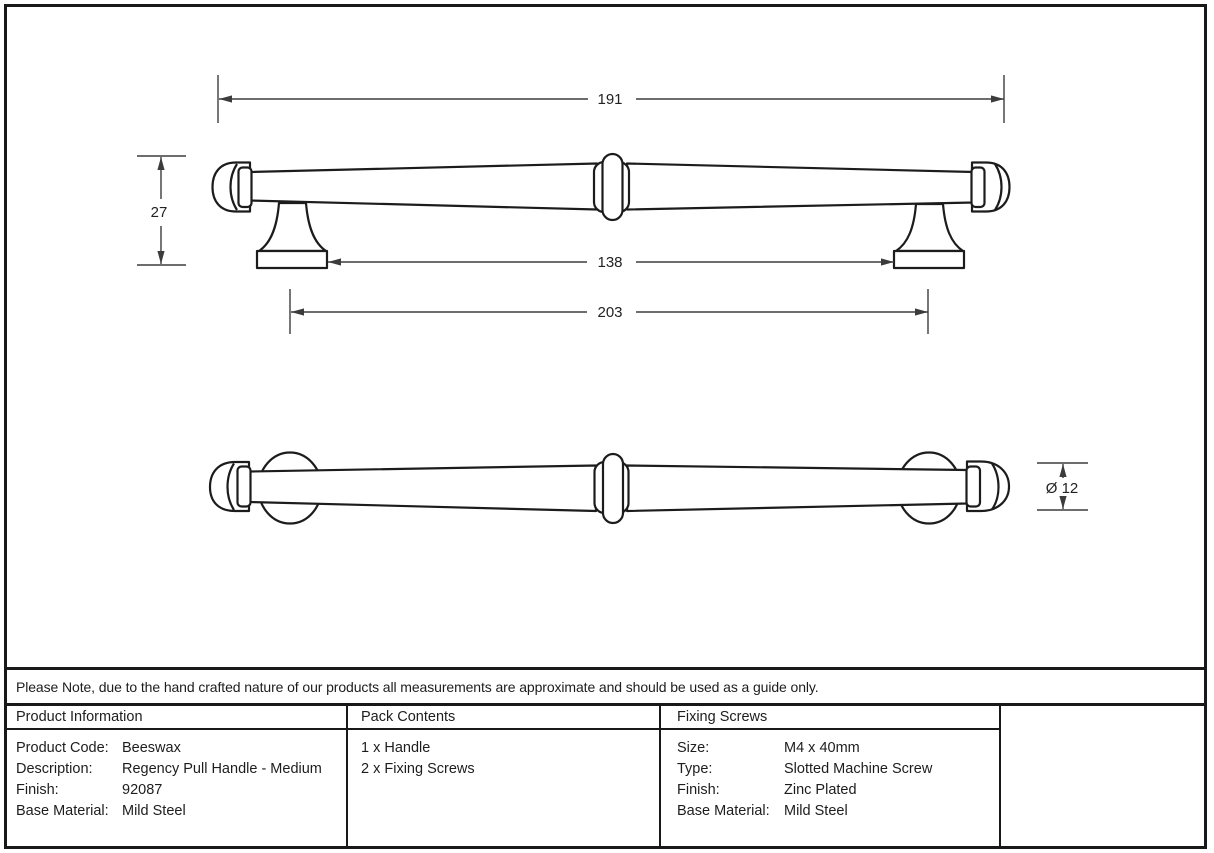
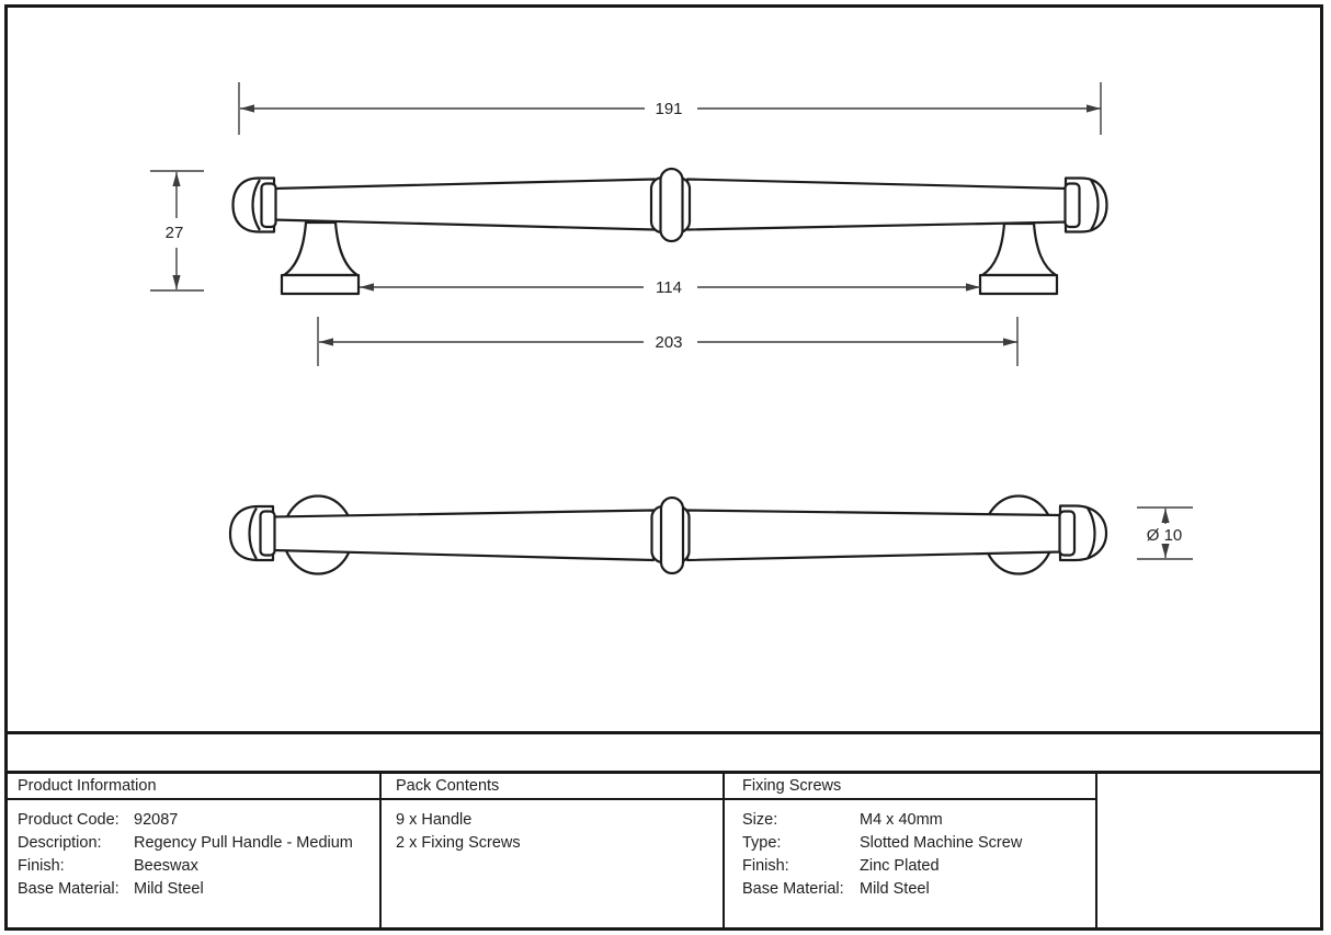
  191
  27
- 138
+ 114
  203
- Ø 12
+ Ø 10
- Please Note, due to the hand crafted nature of our products all measurements are approximate and should be used as a guide only.
  Product Information
  Pack Contents
  Fixing Screws
  Product Code:
- Beeswax
+ 92087
  Description:
  Regency Pull Handle - Medium
  Finish:
- 92087
+ Beeswax
  Base Material:
  Mild Steel
- 1 x Handle
+ 9 x Handle
  2 x Fixing Screws
  Size:
  M4 x 40mm
  Type:
  Slotted Machine Screw
  Finish:
  Zinc Plated
  Base Material:
  Mild Steel
